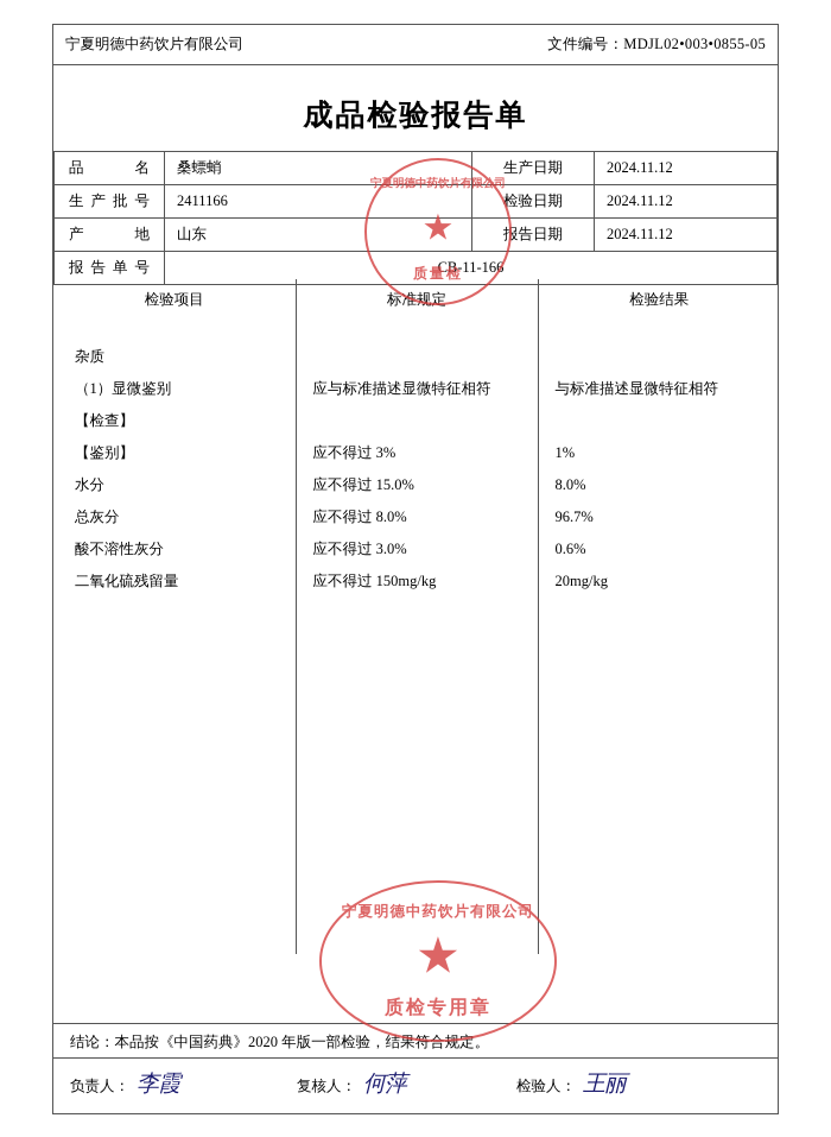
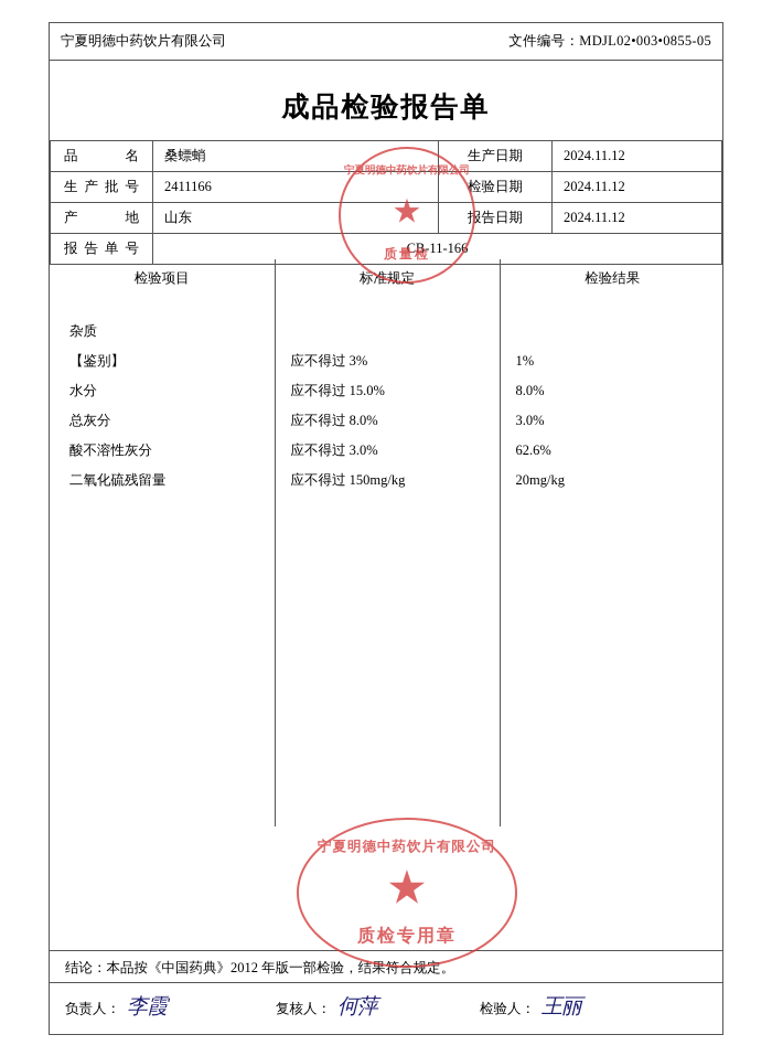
  宁夏明德中药饮片有限公司
  文件编号：MDJL02•003•0855-05
  成品检验报告单
  品 名	桑螵蛸	生产日期	2024.11.12
  生产批号	2411166	检验日期	2024.11.12
  产 地	山东	报告日期	2024.11.12
  报告单号	CB-11-166
  检验项目	标准规定	检验结果
  杂质
- （1）显微鉴别	应与标准描述显微特征相符	与标准描述显微特征相符
- 【检查】
  【鉴别】	应不得过 3%	1%
  水分	应不得过 15.0%	8.0%
- 总灰分	应不得过 8.0%	96.7%
+ 总灰分	应不得过 8.0%	3.0%
- 酸不溶性灰分	应不得过 3.0%	0.6%
+ 酸不溶性灰分	应不得过 3.0%	62.6%
  二氧化硫残留量	应不得过 150mg/kg	20mg/kg
- 结论：本品按《中国药典》2020 年版一部检验，结果符合规定。
+ 结论：本品按《中国药典》2012 年版一部检验，结果符合规定。
  负责人： 李霞
  复核人： 何萍
  检验人： 王丽
  宁夏明德中药饮片有限公司
  ★
  质量检
  宁夏明德中药饮片有限公司
  ★
  质检专用章
